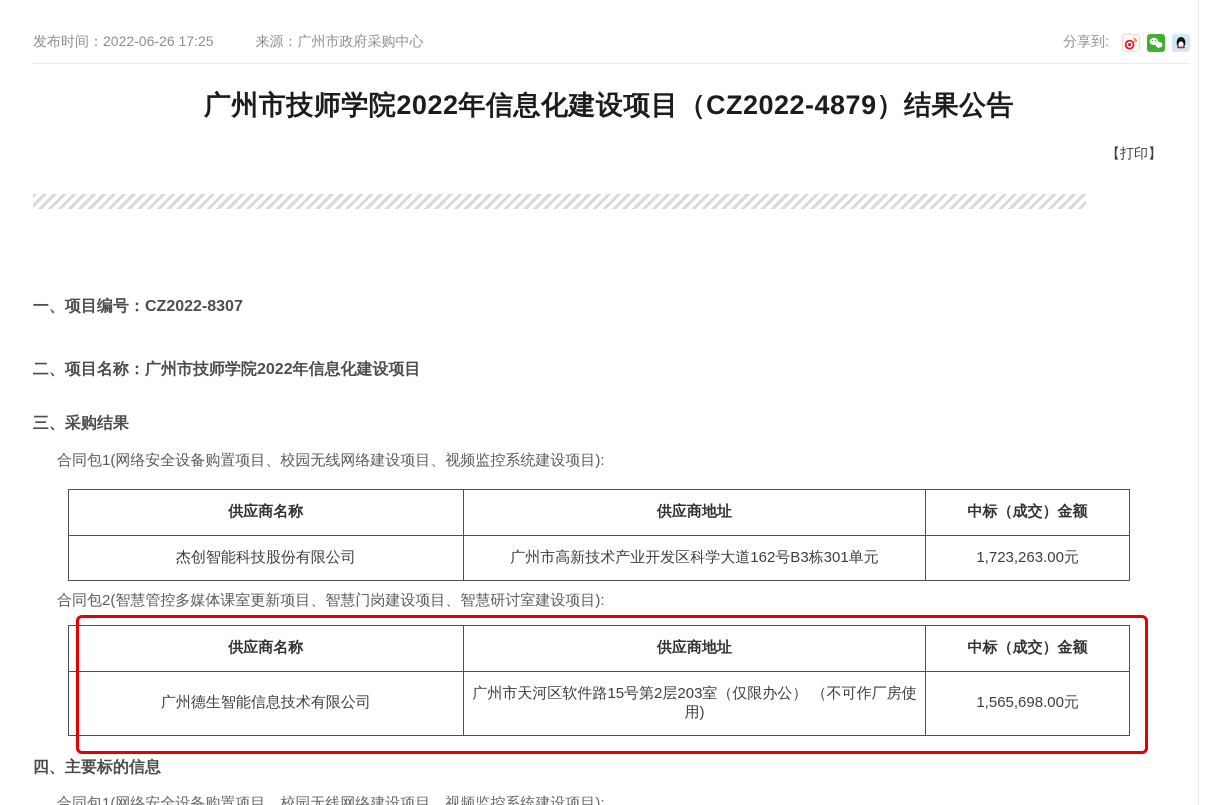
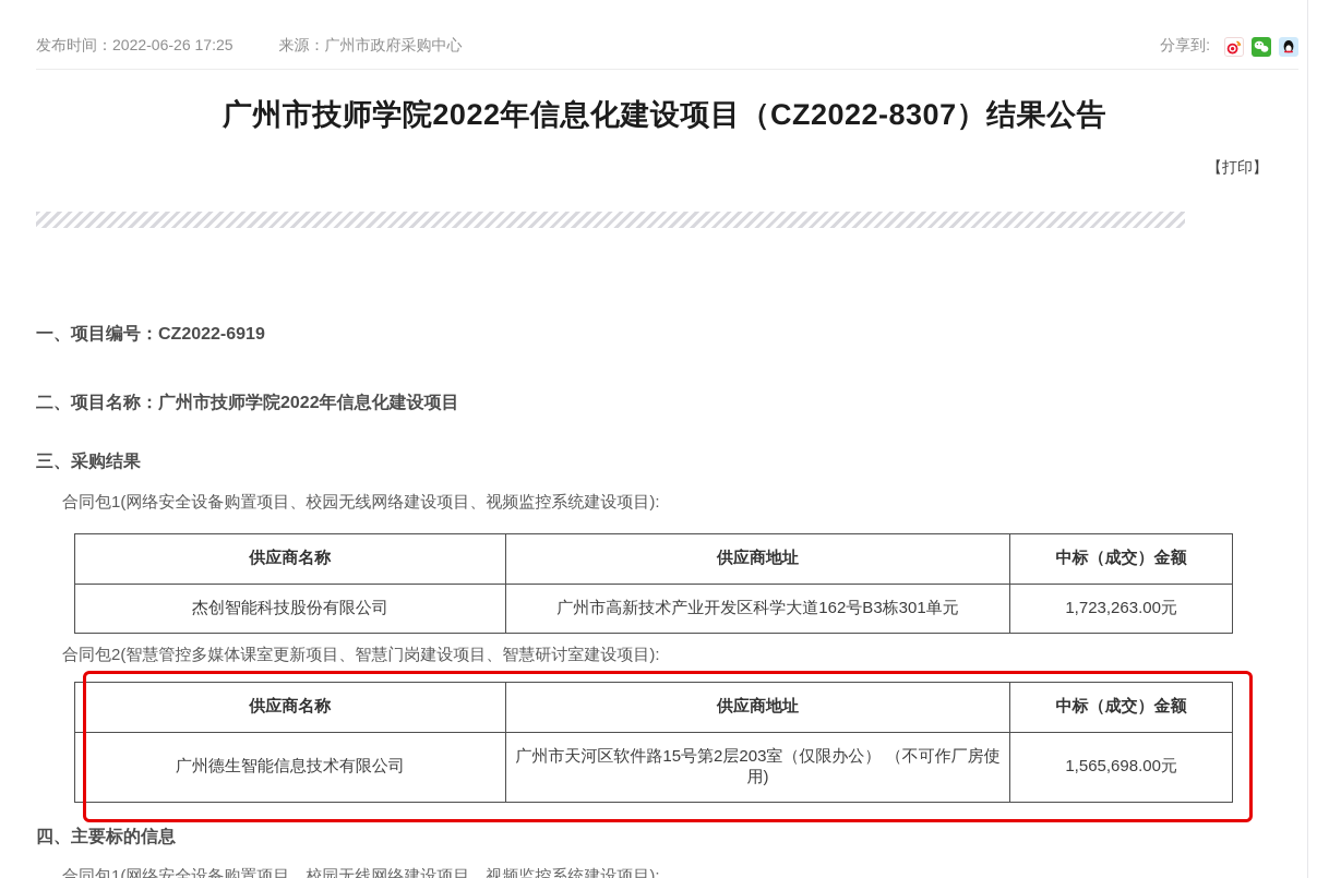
  发布时间：2022-06-26 17:25 来源：广州市政府采购中心
  分享到:
- 广州市技师学院2022年信息化建设项目（CZ2022-4879）结果公告
+ 广州市技师学院2022年信息化建设项目（CZ2022-8307）结果公告
  【打印】
- 一、项目编号：CZ2022-8307
+ 一、项目编号：CZ2022-6919
  二、项目名称：广州市技师学院2022年信息化建设项目
  三、采购结果
  合同包1(网络安全设备购置项目、校园无线网络建设项目、视频监控系统建设项目):
  供应商名称	供应商地址	中标（成交）金额
  杰创智能科技股份有限公司	广州市高新技术产业开发区科学大道162号B3栋301单元	1,723,263.00元
  合同包2(智慧管控多媒体课室更新项目、智慧门岗建设项目、智慧研讨室建设项目):
  供应商名称	供应商地址	中标（成交）金额
  广州德生智能信息技术有限公司	广州市天河区软件路15号第2层203室（仅限办公） （不可作厂房使用)	1,565,698.00元
  四、主要标的信息
  合同包1(网络安全设备购置项目、校园无线网络建设项目、视频监控系统建设项目):
